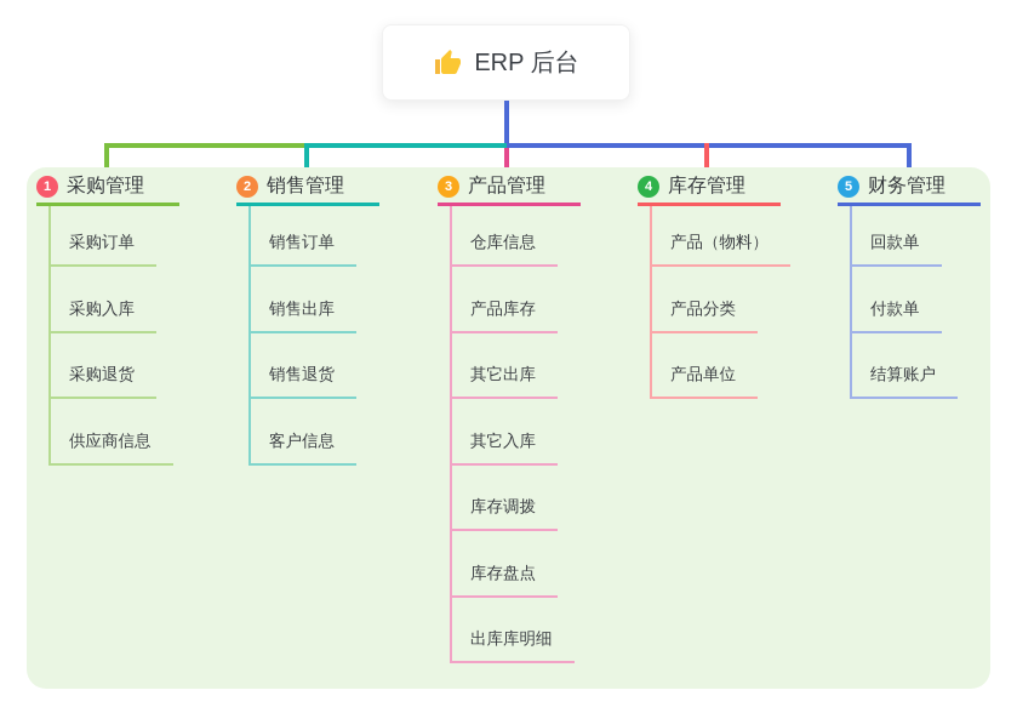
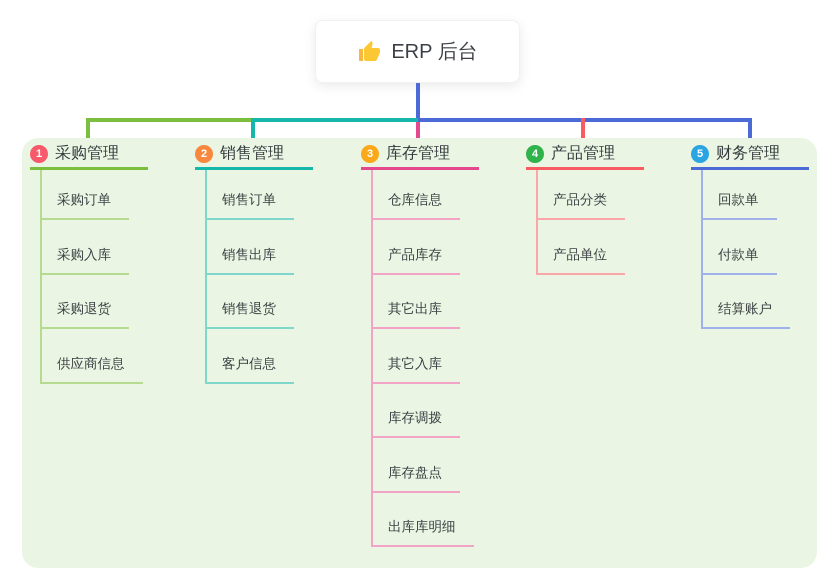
  ERP 后台
  1
  采购管理
  采购订单
  采购入库
  采购退货
  供应商信息
  2
  销售管理
  销售订单
  销售出库
  销售退货
  客户信息
  3
- 产品管理
+ 库存管理
  仓库信息
  产品库存
  其它出库
  其它入库
  库存调拨
  库存盘点
  出库库明细
  4
- 库存管理
+ 产品管理
- 产品（物料）
  产品分类
  产品单位
  5
  财务管理
  回款单
  付款单
  结算账户
